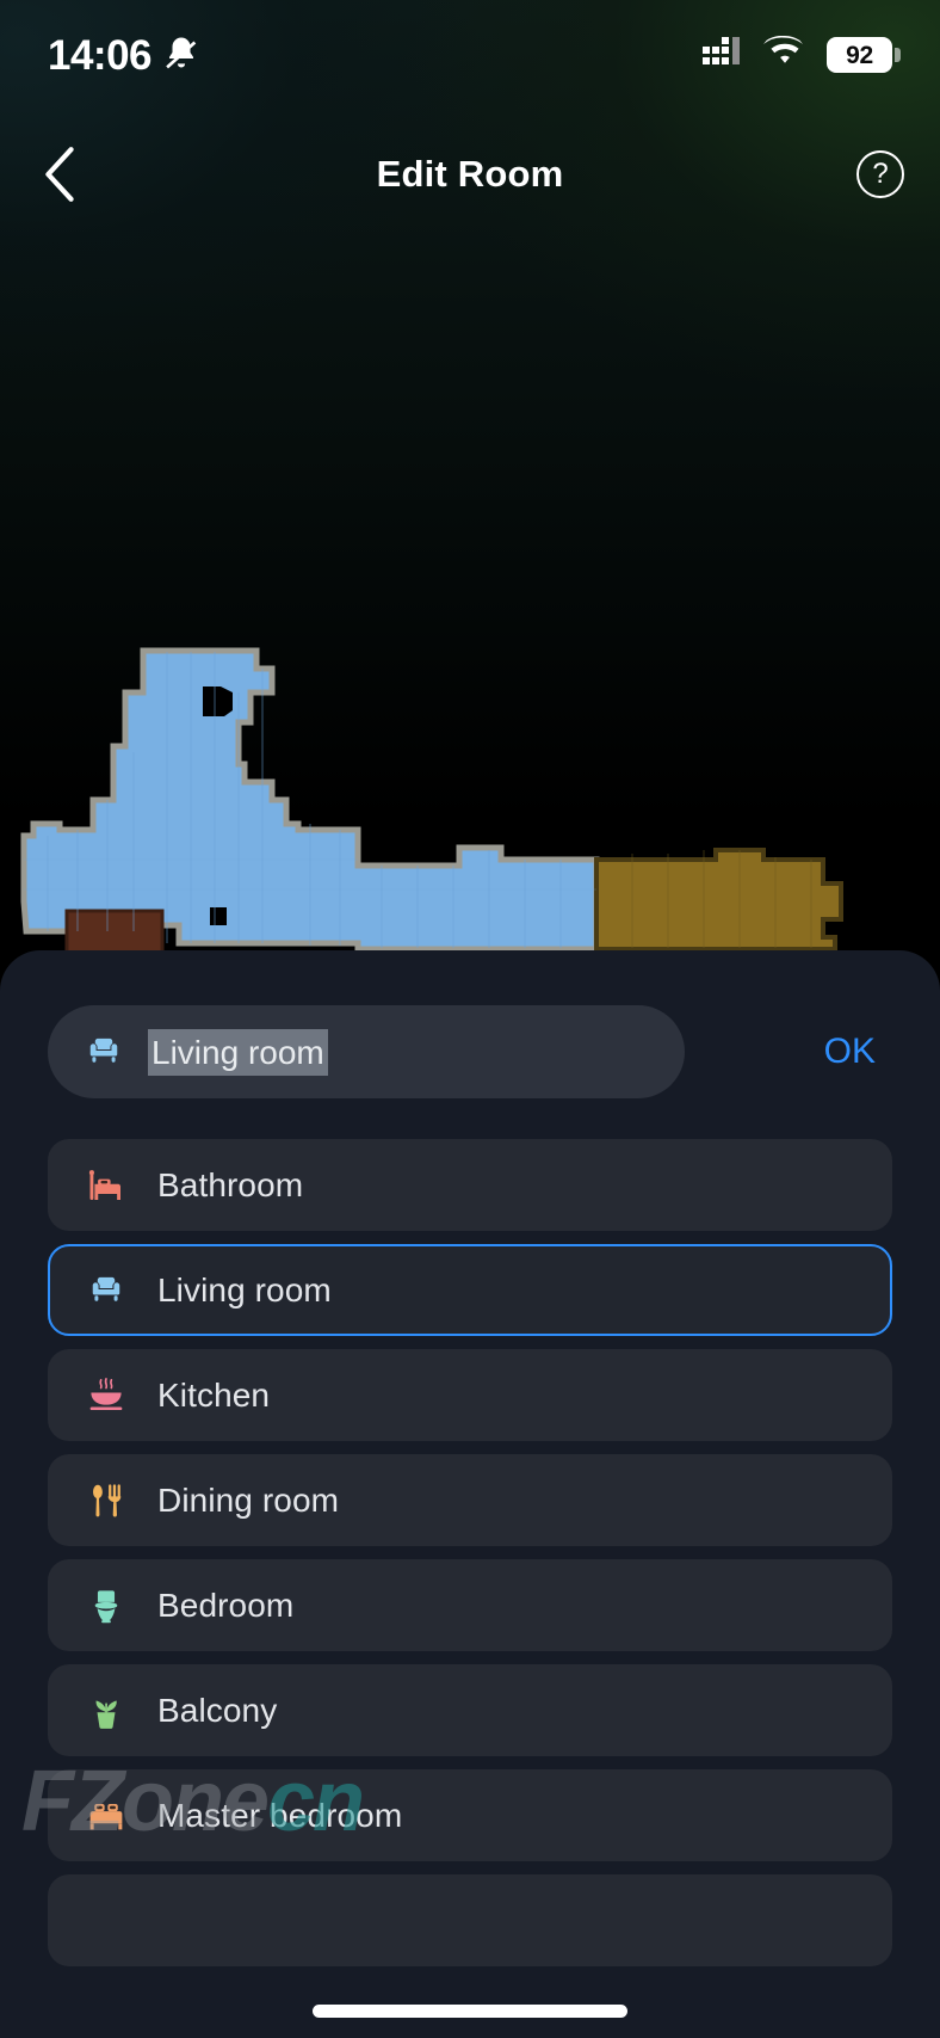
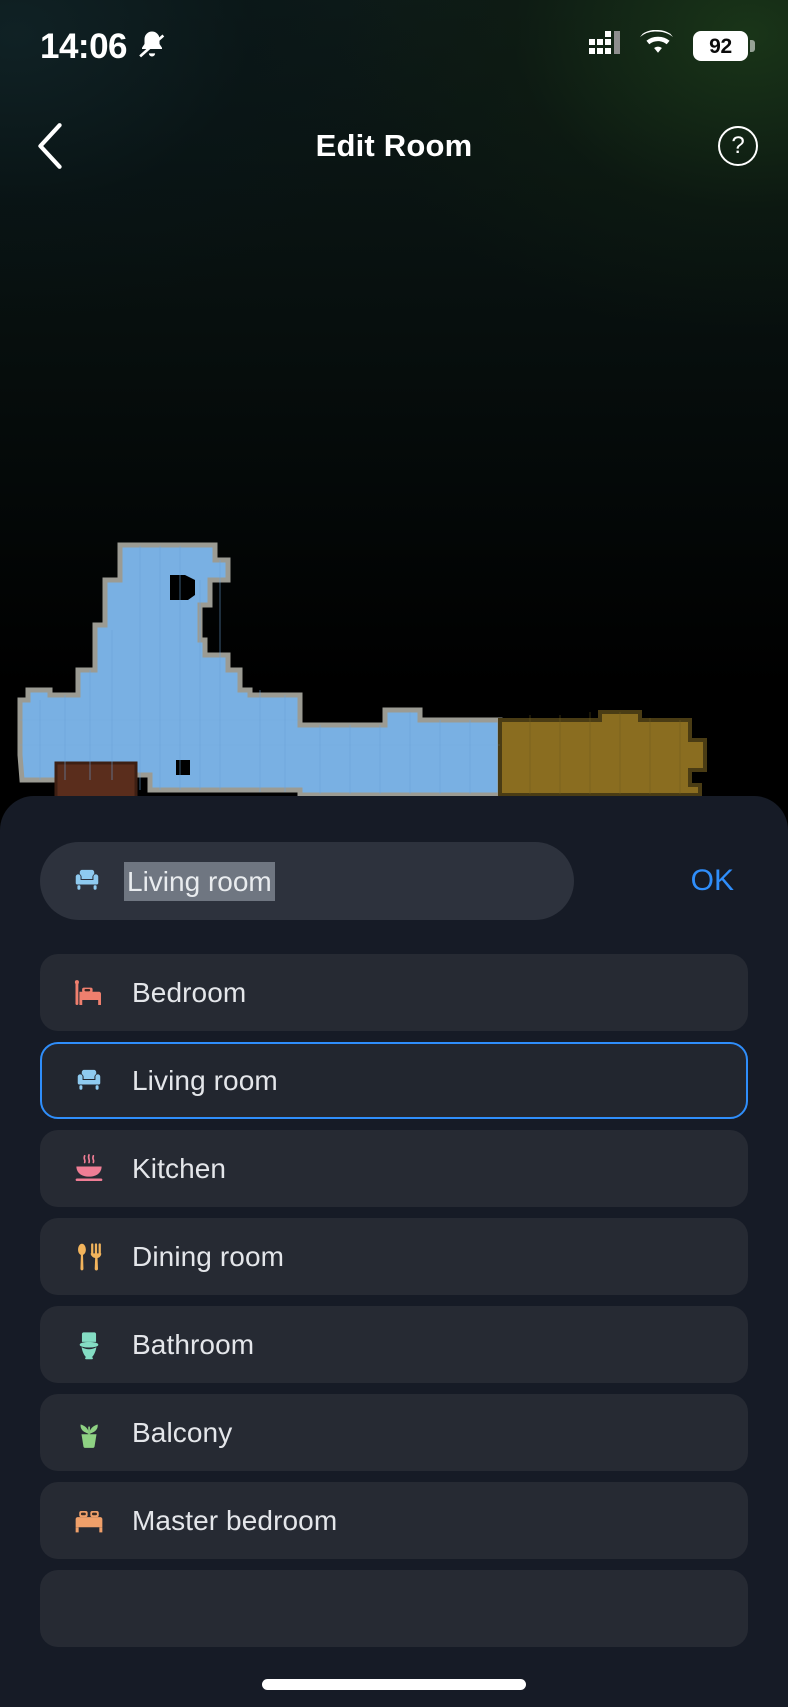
  14:06
  92
  Edit Room
  ?
  Living room
  OK
- Bathroom
+ Bedroom
  Living room
  Kitchen
  Dining room
- Bedroom
+ Bathroom
  Balcony
  Master bedroom
- FZonecn
